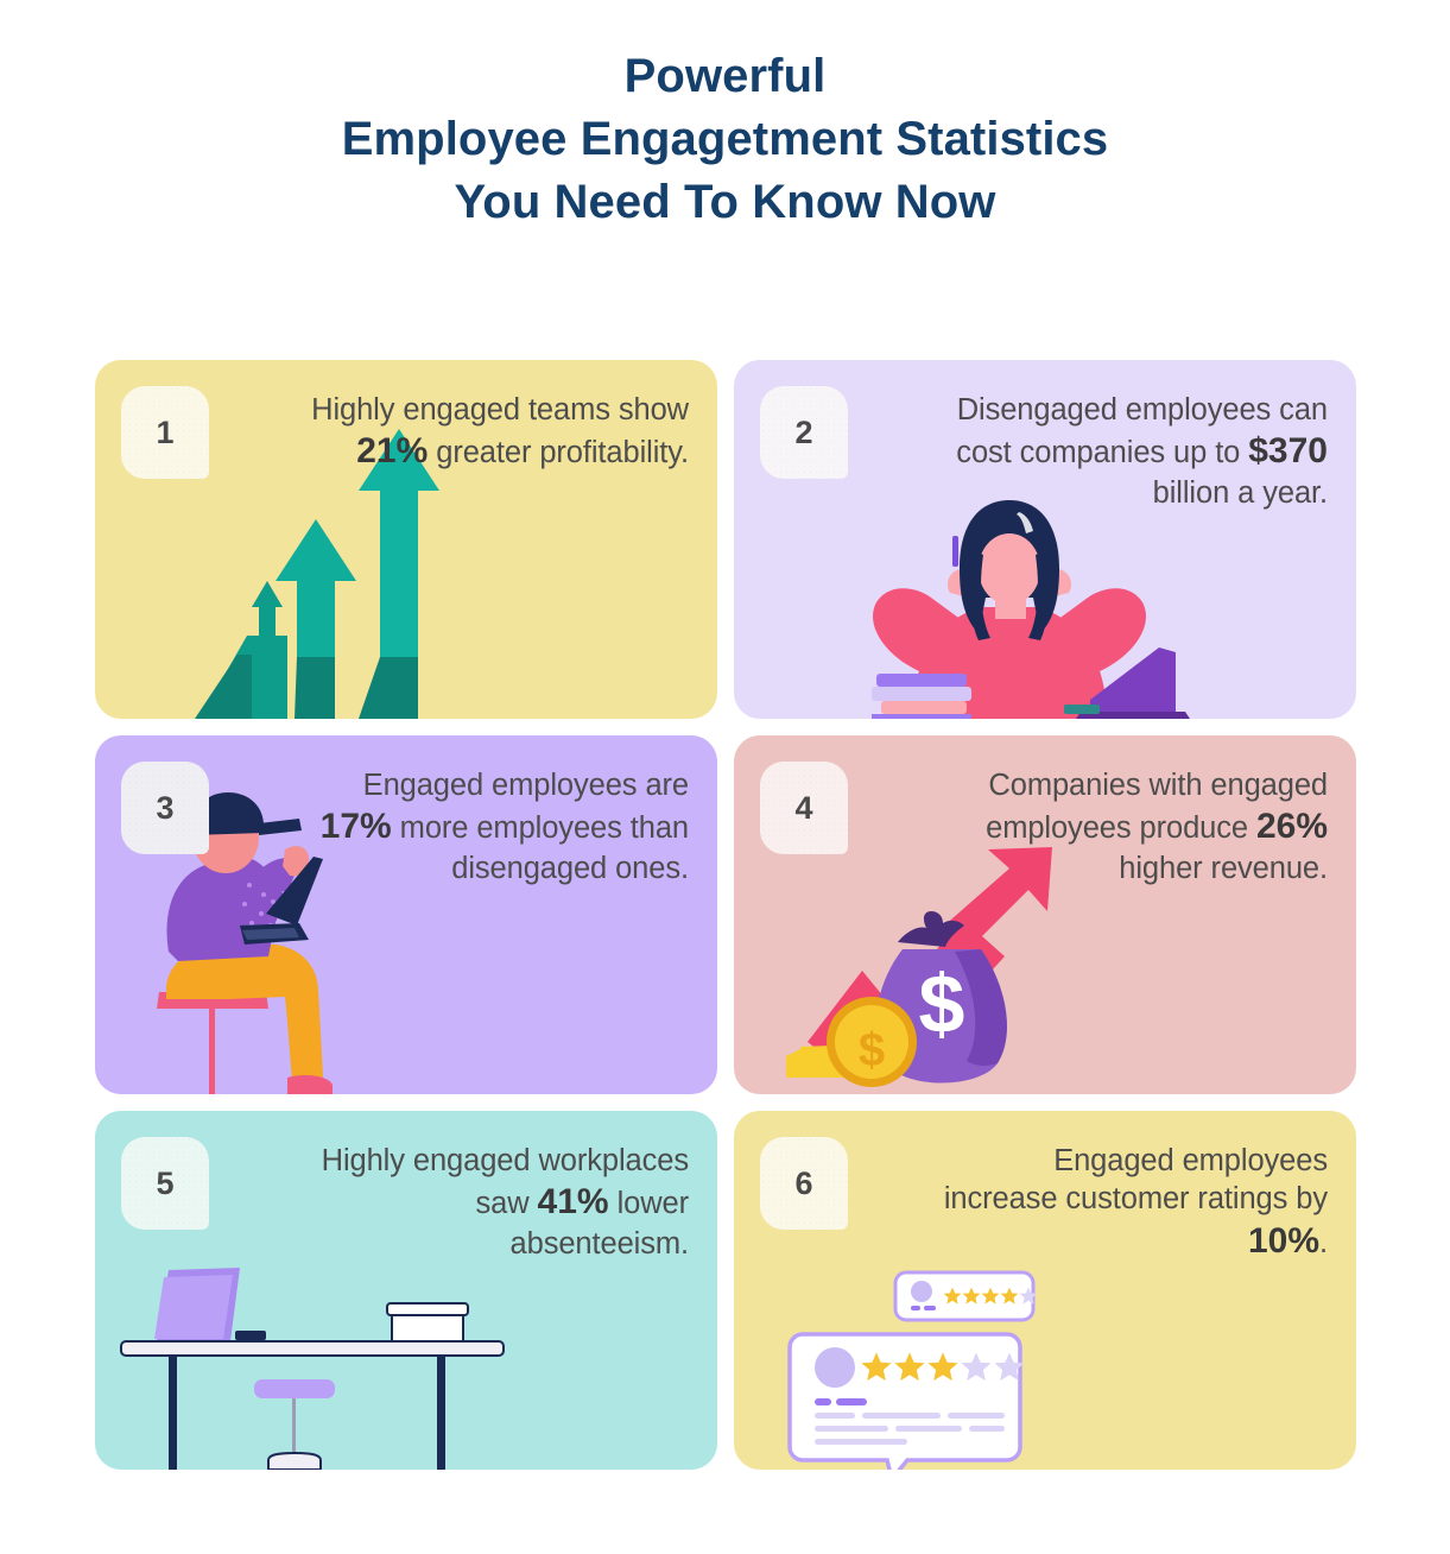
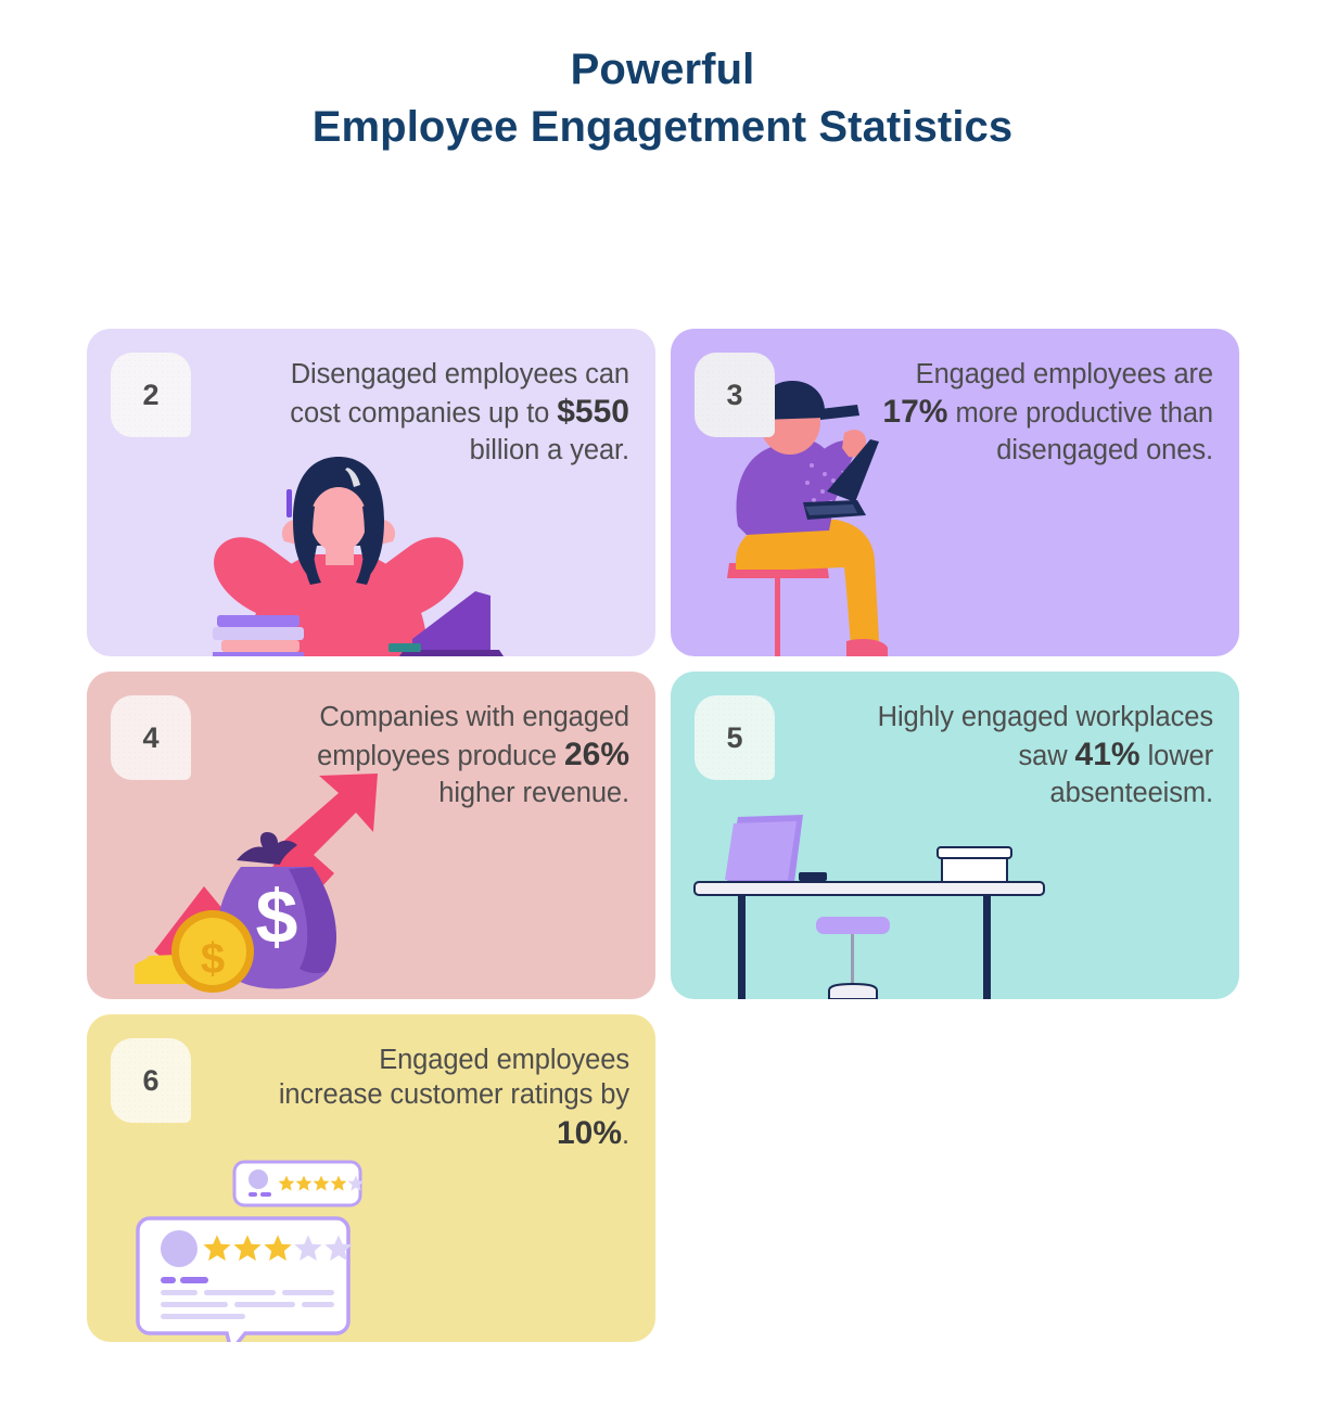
  Powerful
  Employee Engagetment Statistics
- You Need To Know Now
- 1
- Highly engaged teams show 21% greater profitability.
  2
- Disengaged employees can cost companies up to $370 billion a year.
+ Disengaged employees can cost companies up to $550 billion a year.
  3
- Engaged employees are 17% more employees than disengaged ones.
+ Engaged employees are 17% more productive than disengaged ones.
  $
  $
  4
  Companies with engaged employees produce 26% higher revenue.
  5
  Highly engaged workplaces saw 41% lower absenteeism.
  6
  Engaged employees increase customer ratings by 10%.
